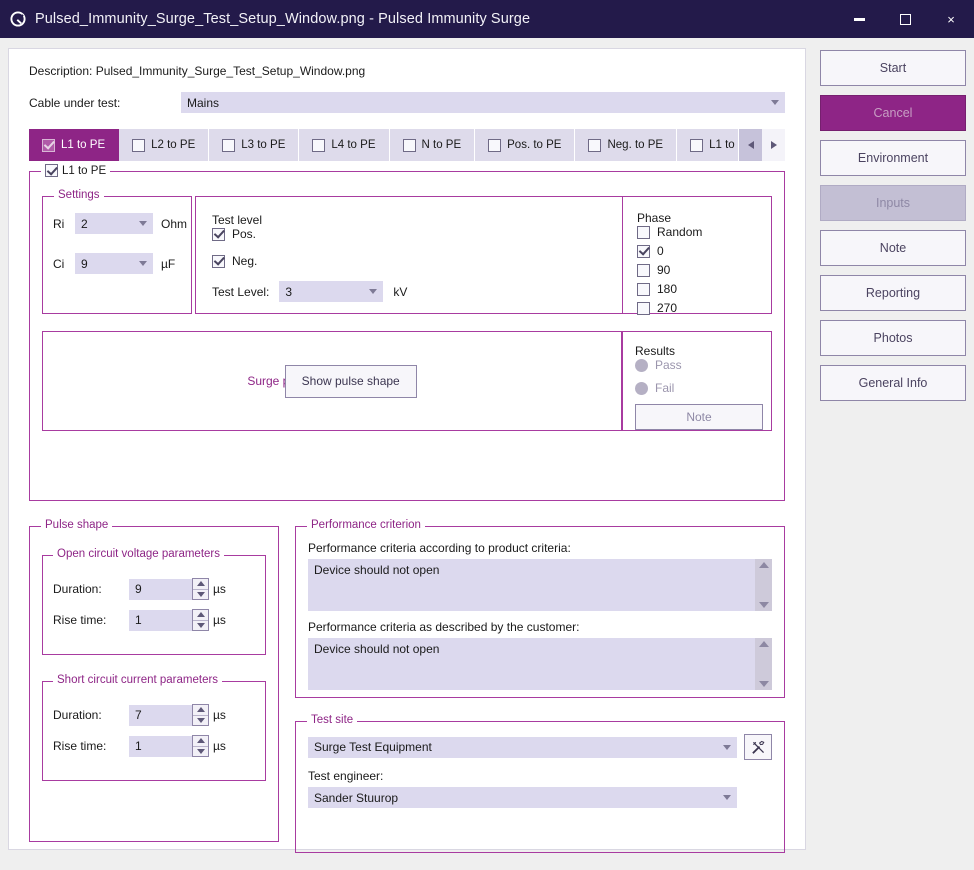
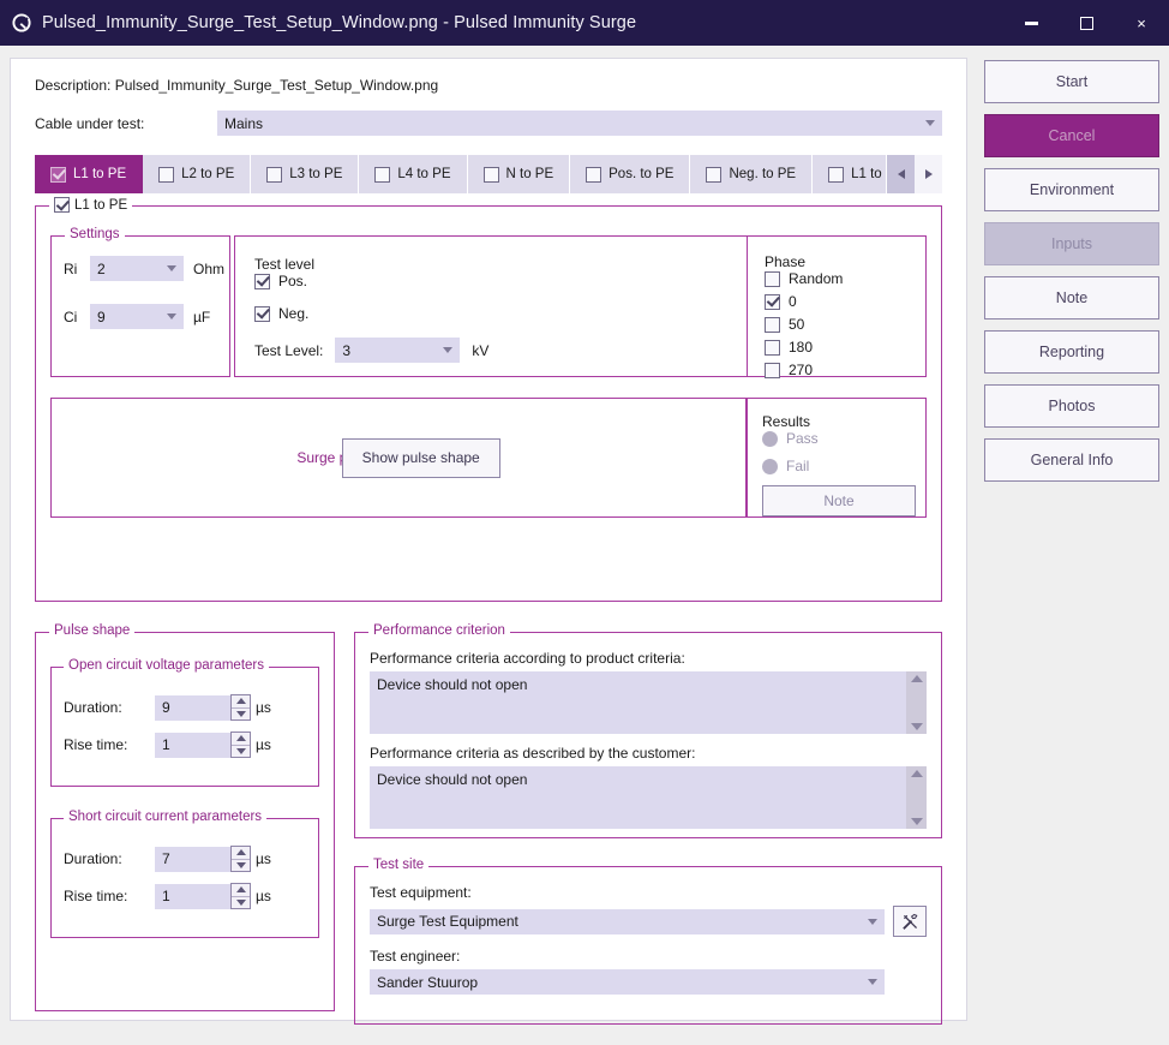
  Pulsed_Immunity_Surge_Test_Setup_Window.png - Pulsed Immunity Surge
  ×
  Description: Pulsed_Immunity_Surge_Test_Setup_Window.png
  Cable under test:
  Mains
  L1 to PE
  L2 to PE
  L3 to PE
  L4 to PE
  N to PE
  Pos. to PE
  Neg. to PE
  L1 to
  L1 to PE
  Settings
  Ri
  2
  Ohm
  Ci
  9
  µF
  Test level
  Pos.
  Neg.
  Test Level:
  3
  kV
  Phase
  Random
  0
- 90
+ 50
  180
  270
  Show pulse shape
  Results
  Pass
  Fail
  Note
  Pulse shape
  Open circuit voltage parameters
  Duration:
  9
  µs
  Rise time:
  1
  µs
  Short circuit current parameters
  Duration:
  7
  µs
  Rise time:
  1
  µs
  Performance criterion
  Performance criteria according to product criteria:
  Device should not open
  Performance criteria as described by the customer:
  Device should not open
  Test site
+ Test equipment:
  Surge Test Equipment
  Test engineer:
  Sander Stuurop
  Start
  Cancel
  Environment
  Inputs
  Note
  Reporting
  Photos
  General Info
